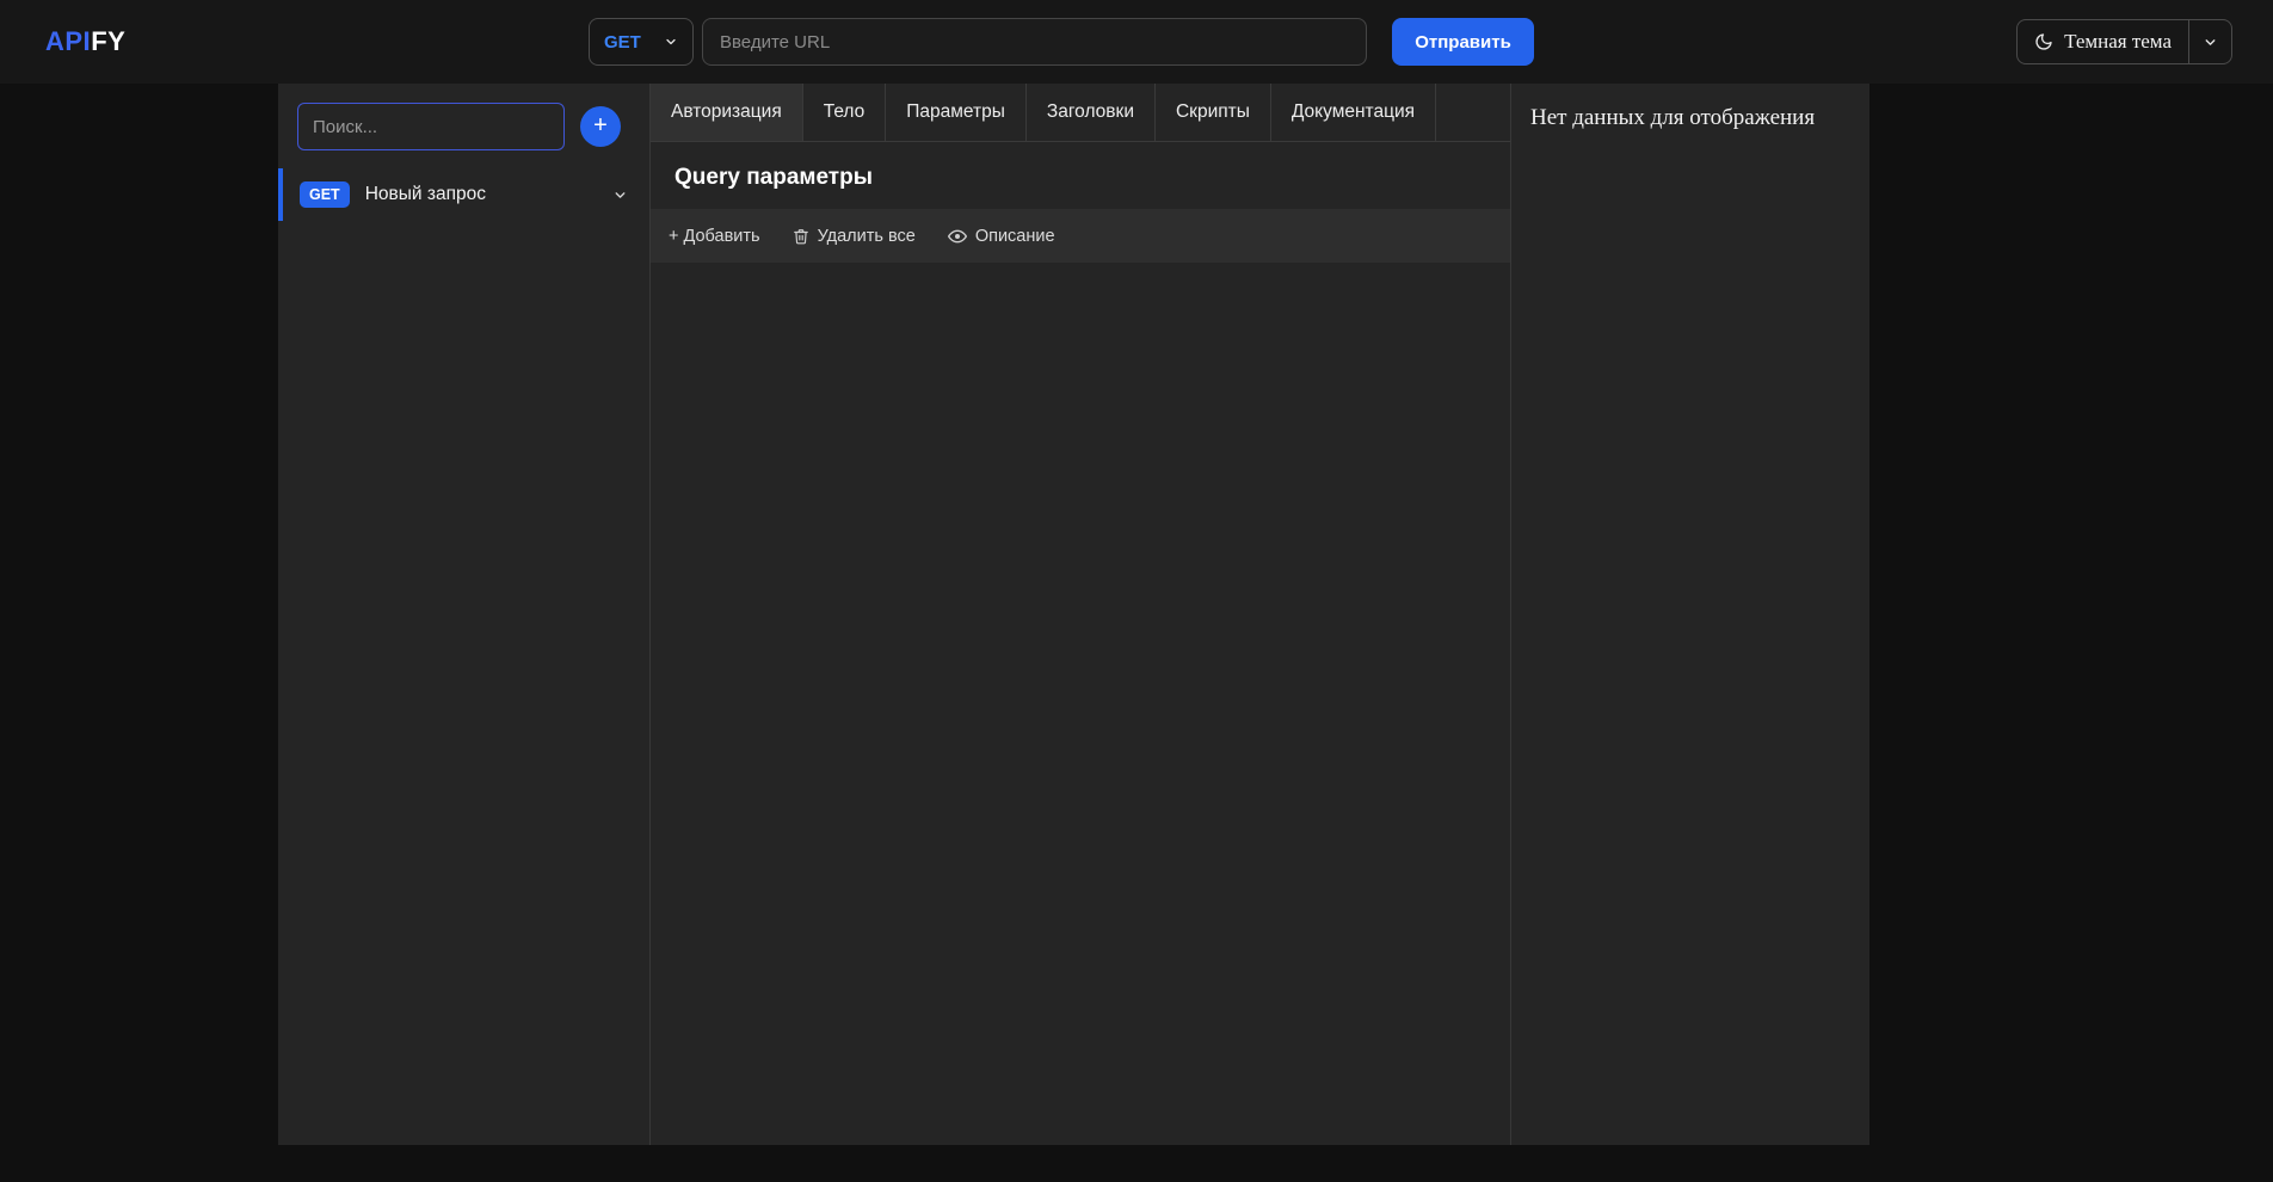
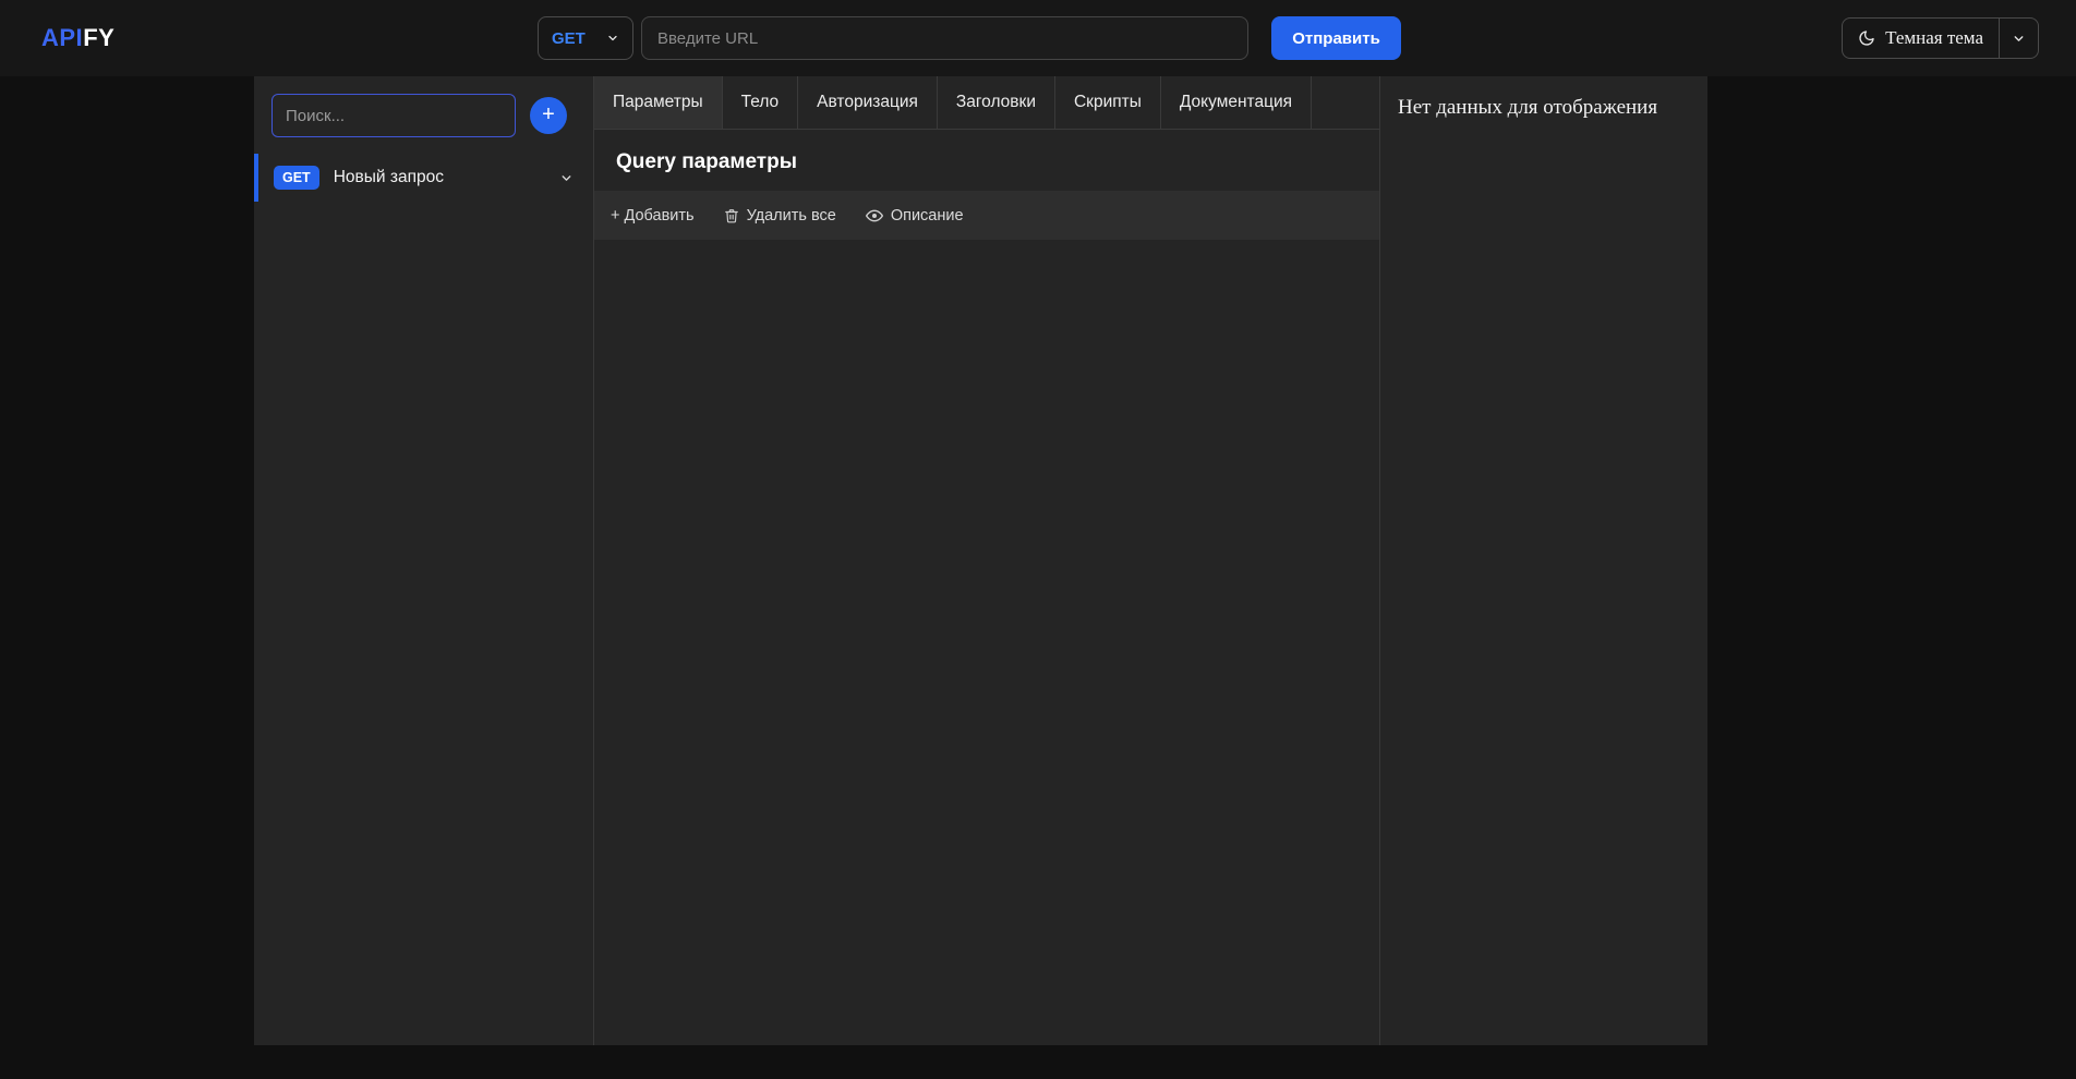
  API
  FY
  GET
  Введите URL
  Отправить
  Темная тема
  Поиск...
  +
  GET
  Новый запрос
- Авторизация
+ Параметры
  Тело
- Параметры
+ Авторизация
  Заголовки
  Скрипты
  Документация
  Query параметры
  + Добавить
  Удалить все
  Описание
  Нет данных для отображения
